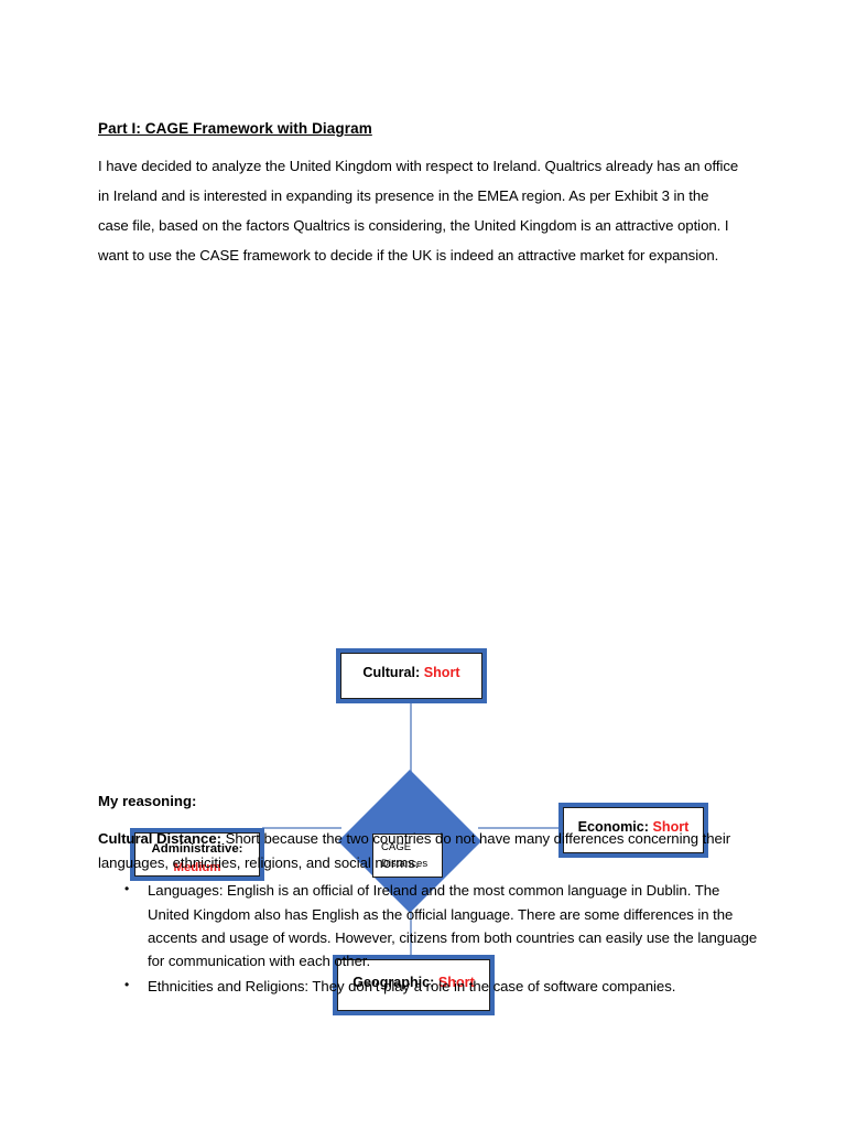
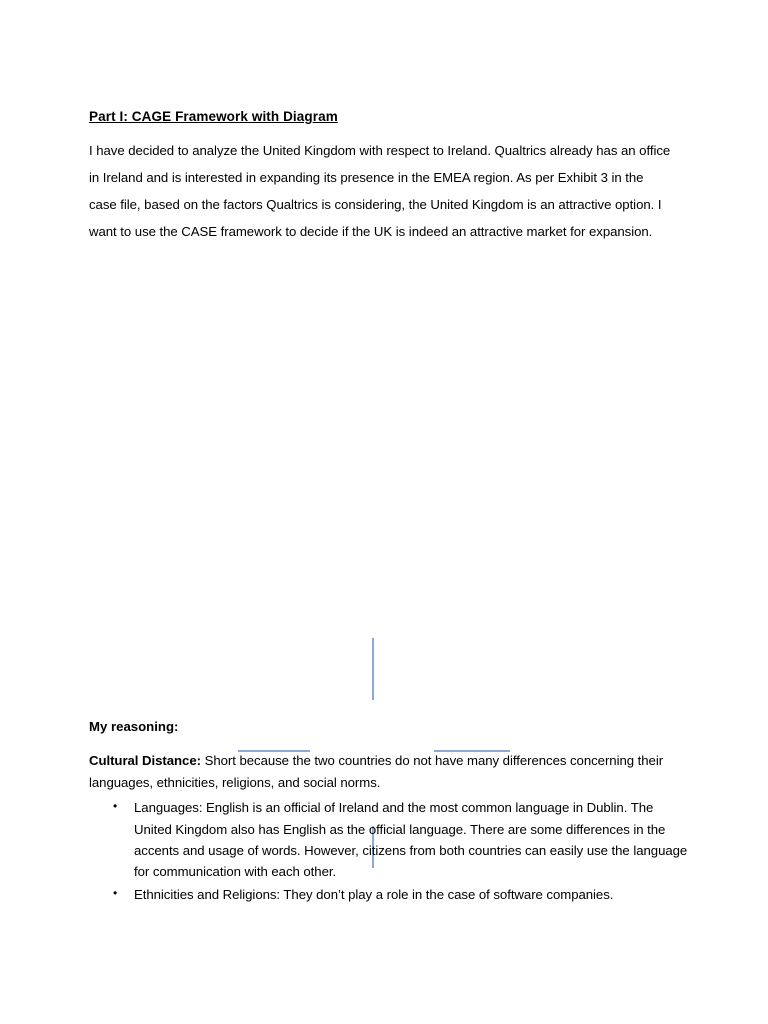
  Part I: CAGE Framework with Diagram
  I have decided to analyze the United Kingdom with respect to Ireland. Qualtrics already has an office in Ireland and is interested in expanding its presence in the EMEA region. As per Exhibit 3 in the case file, based on the factors Qualtrics is considering, the United Kingdom is an attractive option. I want to use the CASE framework to decide if the UK is indeed an attractive market for expansion.
- Cultural: Short
- Economic: Short
- Administrative:
- Medium
- Geographic: Short
- CAGE
- Distances
  My reasoning:
  Cultural Distance: Short because the two countries do not have many differences concerning their languages, ethnicities, religions, and social norms.
  Languages: English is an official of Ireland and the most common language in Dublin. The United Kingdom also has English as the official language. There are some differences in the accents and usage of words. However, citizens from both countries can easily use the language for communication with each other.
  Ethnicities and Religions: They don’t play a role in the case of software companies.
